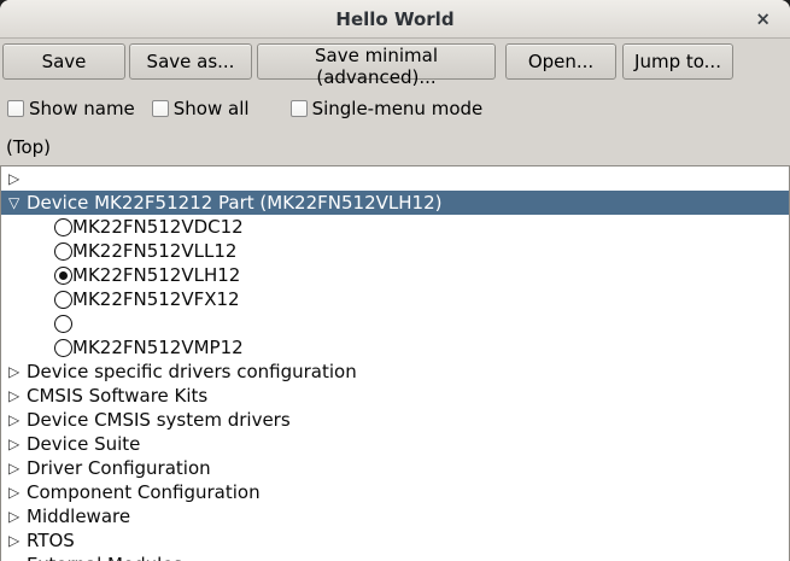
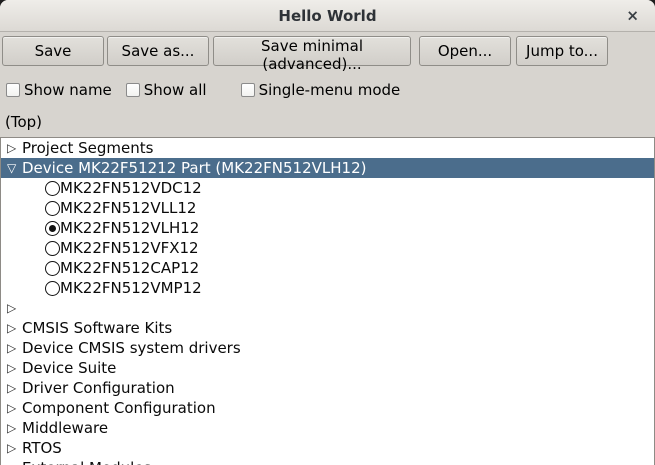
  Hello World
  ×
  Save
  Save as...
  Save minimal (advanced)...
  Open...
  Jump to...
  Show name
  Show all
  Single-menu mode
  (Top)
  ▷
+ Project Segments
  ▽
  Device MK22F51212 Part (MK22FN512VLH12)
  MK22FN512VDC12
  MK22FN512VLL12
  MK22FN512VLH12
  MK22FN512VFX12
+ MK22FN512CAP12
  MK22FN512VMP12
  ▷
- Device specific drivers configuration
  ▷
  CMSIS Software Kits
  ▷
  Device CMSIS system drivers
  ▷
  Device Suite
  ▷
  Driver Configuration
  ▷
  Component Configuration
  ▷
  Middleware
  ▷
  RTOS
